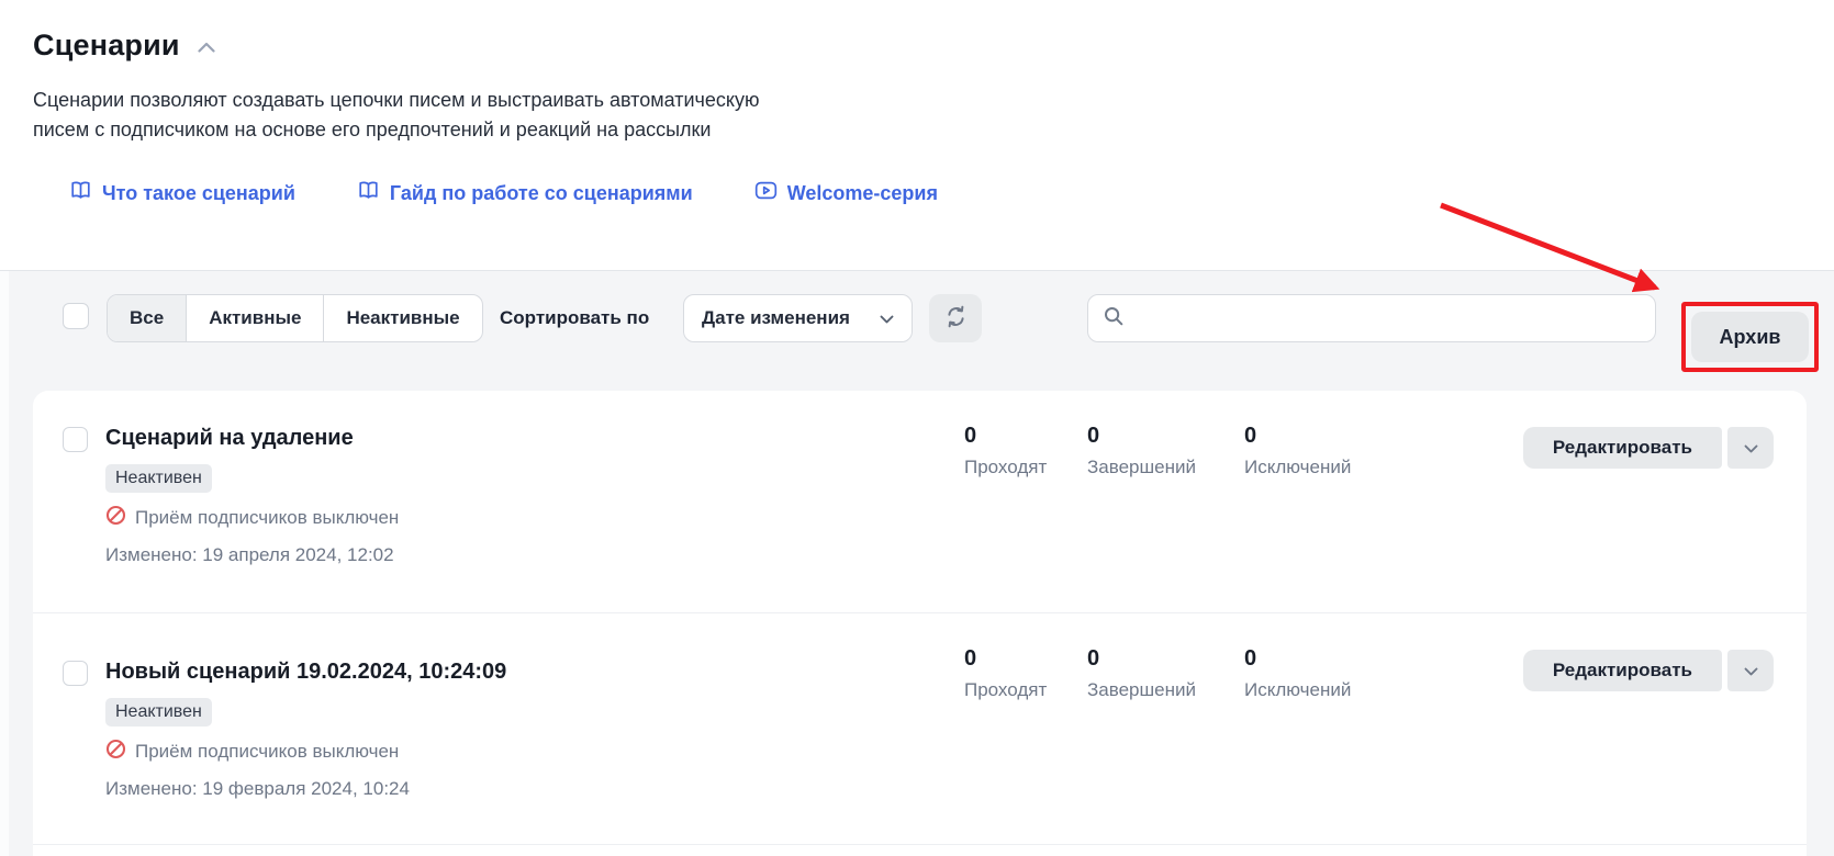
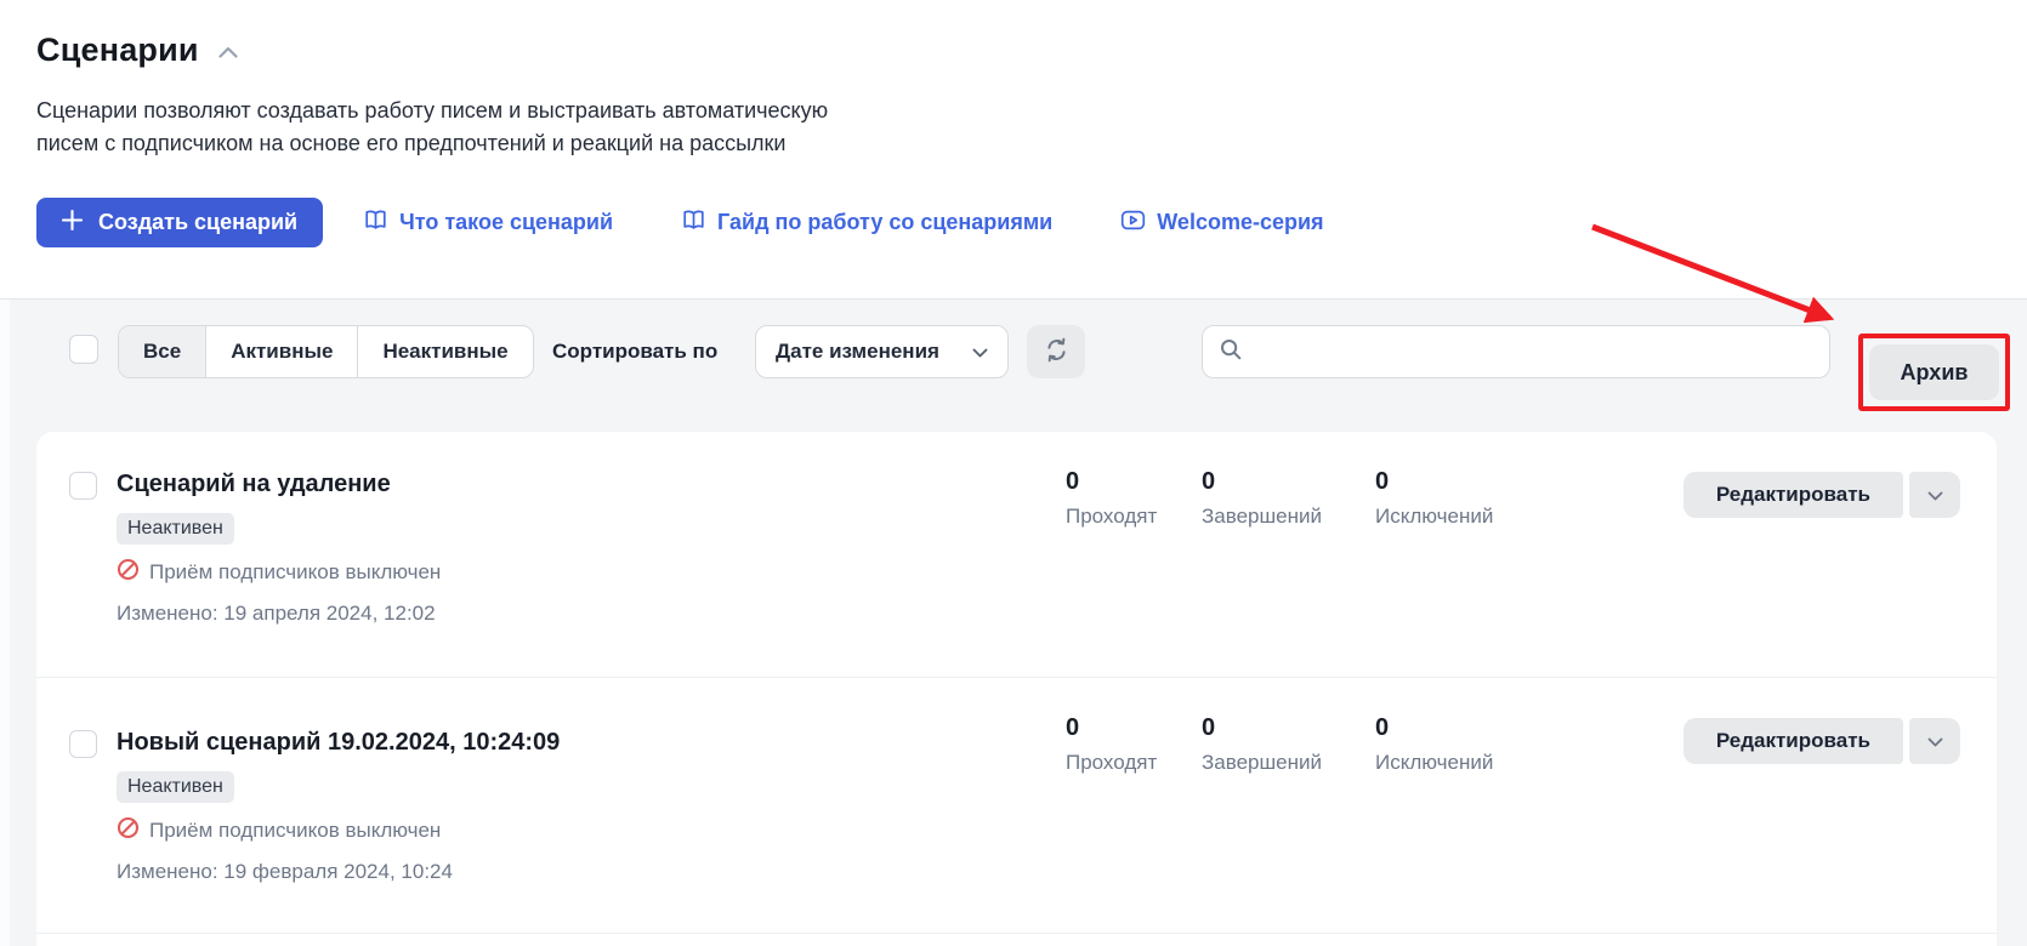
  Сценарии
- Сценарии позволяют создавать цепочки писем и выстраивать автоматическую
+ Сценарии позволяют создавать работу писем и выстраивать автоматическую
  писем с подписчиком на основе его предпочтений и реакций на рассылки
+ Создать сценарий
  Что такое сценарий
- Гайд по работе со сценариями
+ Гайд по работу со сценариями
  Welcome-серия
  Все
  Активные
  Неактивные
  Сортировать по
  Дате изменения
  Архив
  Сценарий на удаление
  Неактивен
  Приём подписчиков выключен
  Изменено: 19 апреля 2024, 12:02
  0
  Проходят
  0
  Завершений
  0
  Исключений
  Редактировать
  Новый сценарий 19.02.2024, 10:24:09
  Неактивен
  Приём подписчиков выключен
  Изменено: 19 февраля 2024, 10:24
  0
  Проходят
  0
  Завершений
  0
  Исключений
  Редактировать
